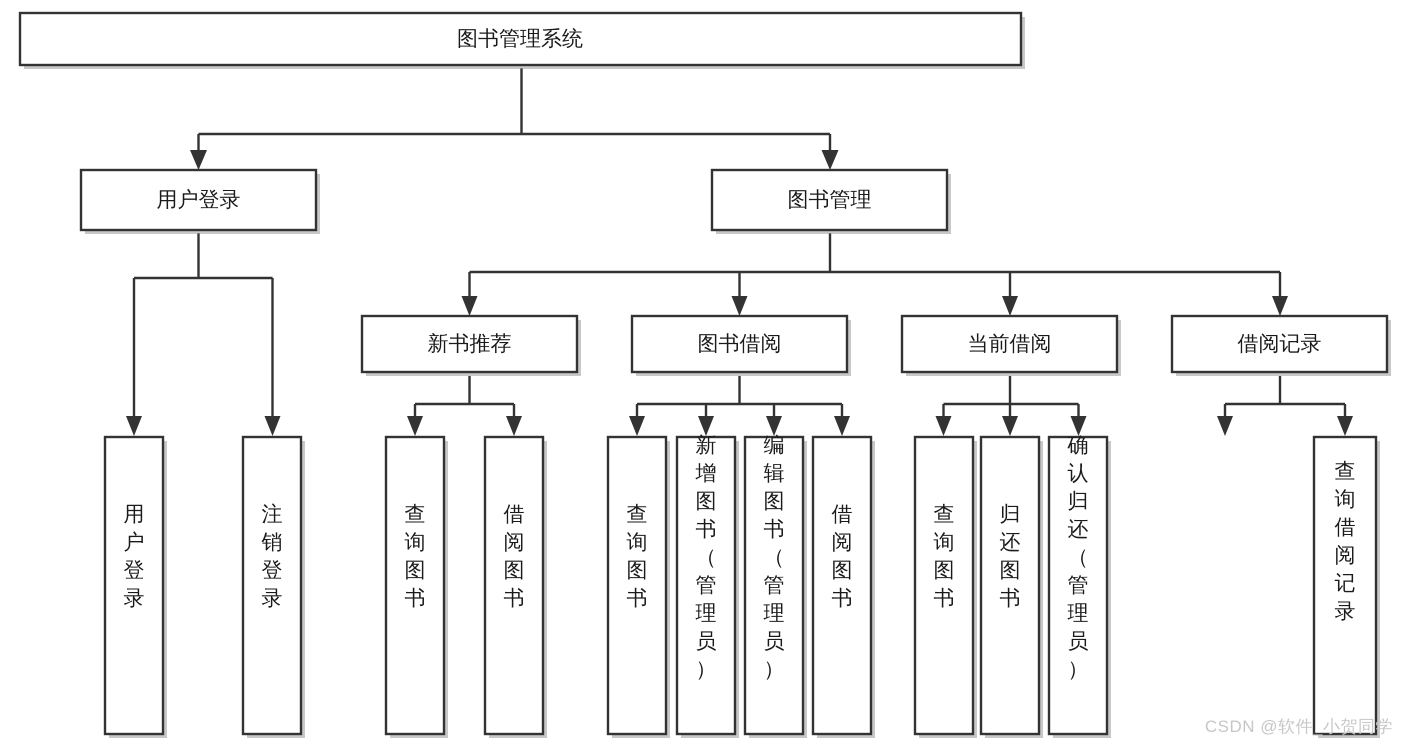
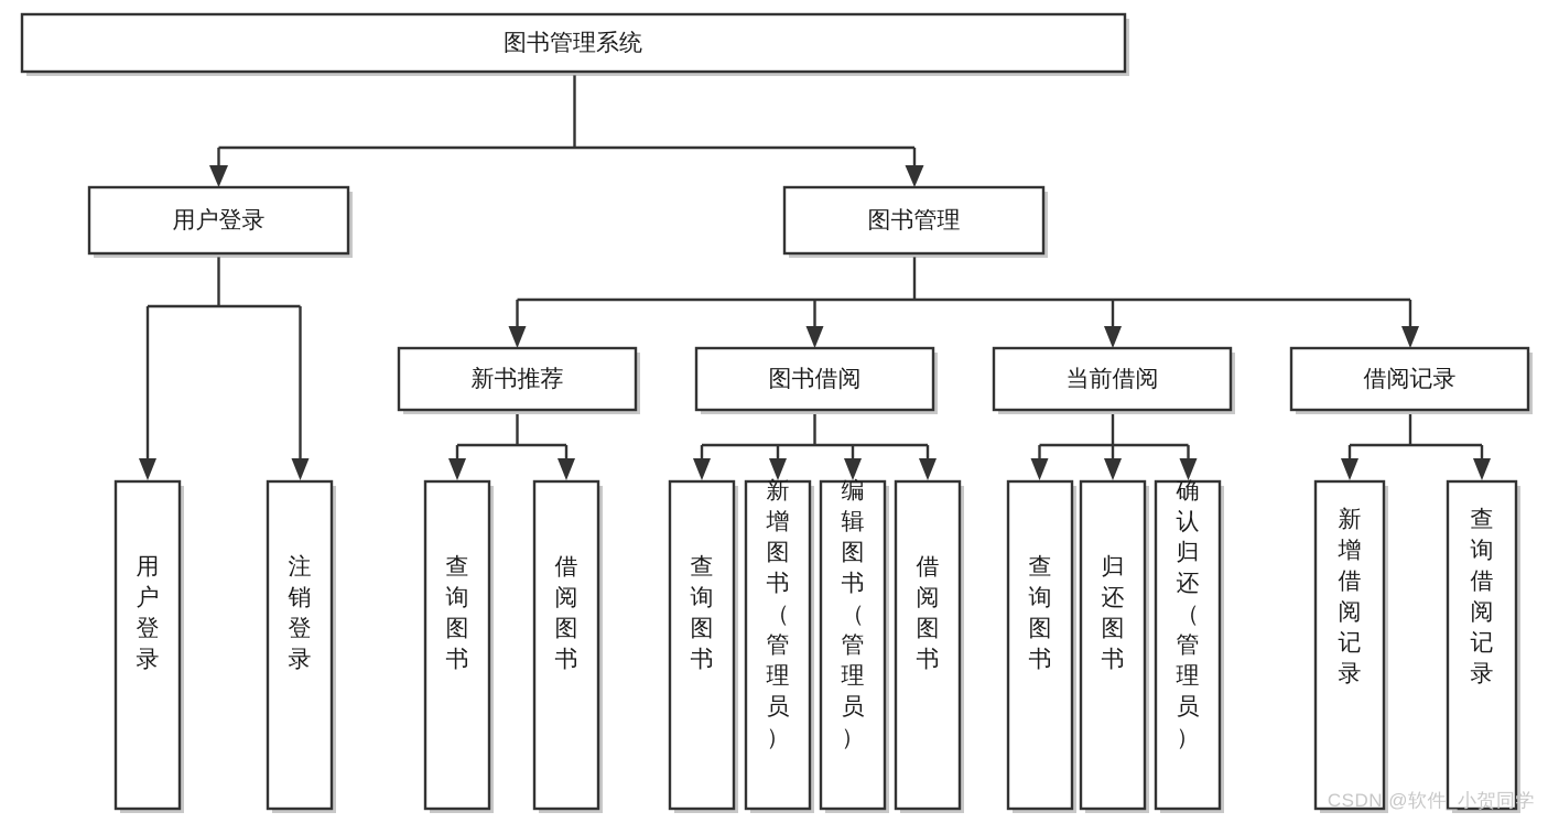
  图书管理系统
  用户登录
  图书管理
  新书推荐
  图书借阅
  当前借阅
  借阅记录
  用户登录
  注销登录
  查询图书
  借阅图书
  查询图书
  新增图书（管理员）
  编辑图书（管理员）
  借阅图书
  查询图书
  归还图书
  确认归还（管理员）
+ 新增借阅记录
  查询借阅记录
  CSDN @软件_小贺同学
